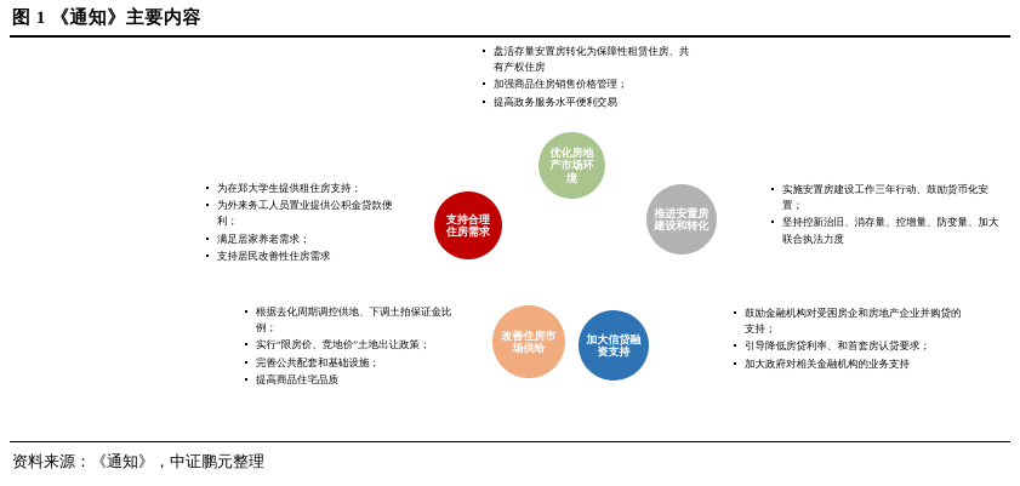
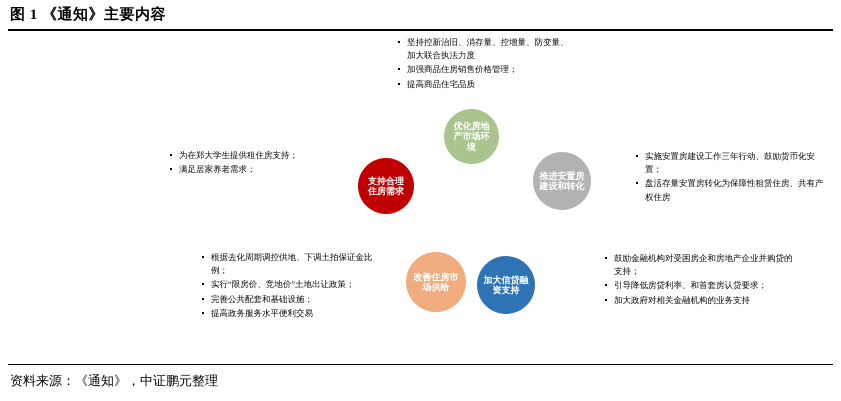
  图 1 《通知》主要内容
  支持合理住房需求
  优化房地产市场环境
  推进安置房建设和转化
  改善住房市场供给
  加大信贷融资支持
- 盘活存量安置房转化为保障性租赁住房、共有产权住房
+ 坚持控新治旧、消存量、控增量、防变量、加大联合执法力度
  加强商品住房销售价格管理；
- 提高政务服务水平便利交易
+ 提高商品住宅品质
  为在郑大学生提供租住房支持；
- 为外来务工人员置业提供公积金贷款便利；
  满足居家养老需求；
- 支持居民改善性住房需求
  实施安置房建设工作三年行动、鼓励货币化安置；
- 坚持控新治旧、消存量、控增量、防变量、加大联合执法力度
+ 盘活存量安置房转化为保障性租赁住房、共有产权住房
  根据去化周期调控供地、下调土拍保证金比例；
  实行“限房价、竞地价”土地出让政策；
  完善公共配套和基础设施；
- 提高商品住宅品质
+ 提高政务服务水平便利交易
  鼓励金融机构对受困房企和房地产企业并购贷的支持；
  引导降低房贷利率、和首套房认贷要求；
  加大政府对相关金融机构的业务支持
  资料来源：《通知》，中证鹏元整理
